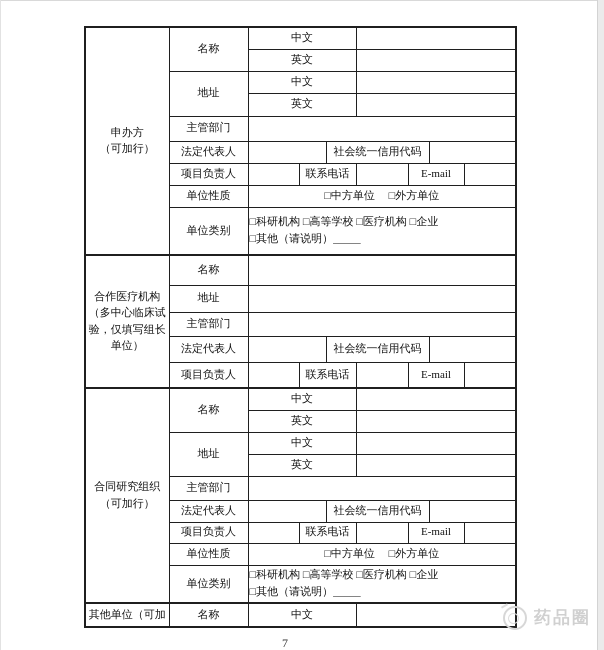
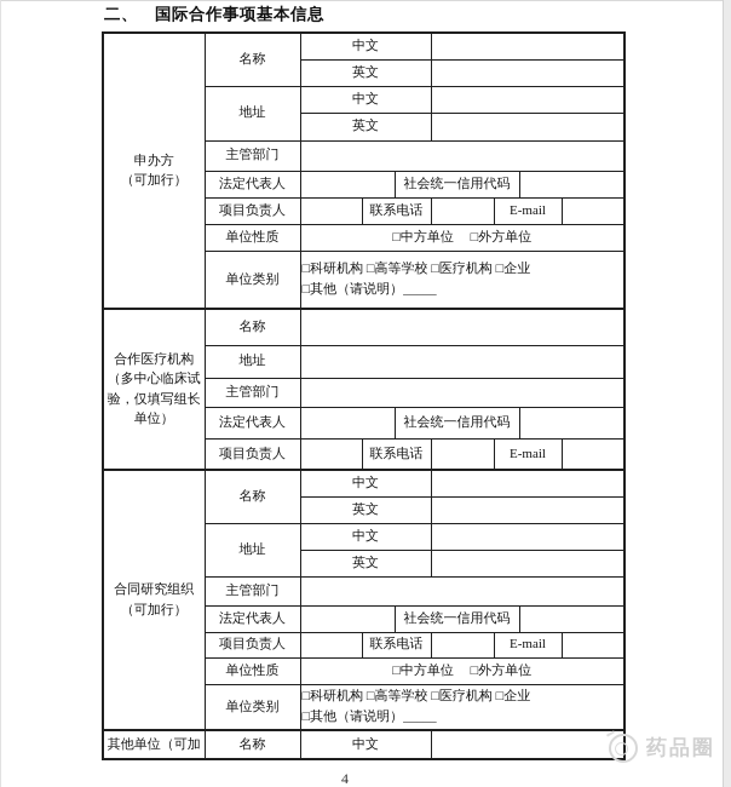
+ 二、 国际合作事项基本信息
  申办方 （可加行）	名称	中文
  英文
  地址	中文
  英文
  主管部门
  法定代表人		社会统一信用代码
  项目负责人		联系电话		E-mail
  单位性质	□中方单位 □外方单位
  单位类别	□科研机构 □高等学校 □医疗机构 □企业 □其他（请说明）_____
  合作医疗机构 （多中心临床试 验，仅填写组长 单位）	名称
  地址
  主管部门
  法定代表人		社会统一信用代码
  项目负责人		联系电话		E-mail
  合同研究组织 （可加行）	名称	中文
  英文
  地址	中文
  英文
  主管部门
  法定代表人		社会统一信用代码
  项目负责人		联系电话		E-mail
  单位性质	□中方单位 □外方单位
  单位类别	□科研机构 □高等学校 □医疗机构 □企业 □其他（请说明）_____
  其他单位（可加	名称	中文
- 7
+ 4
  药品圈
